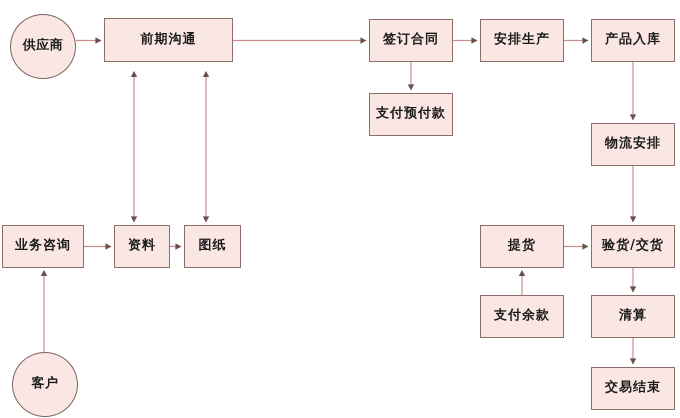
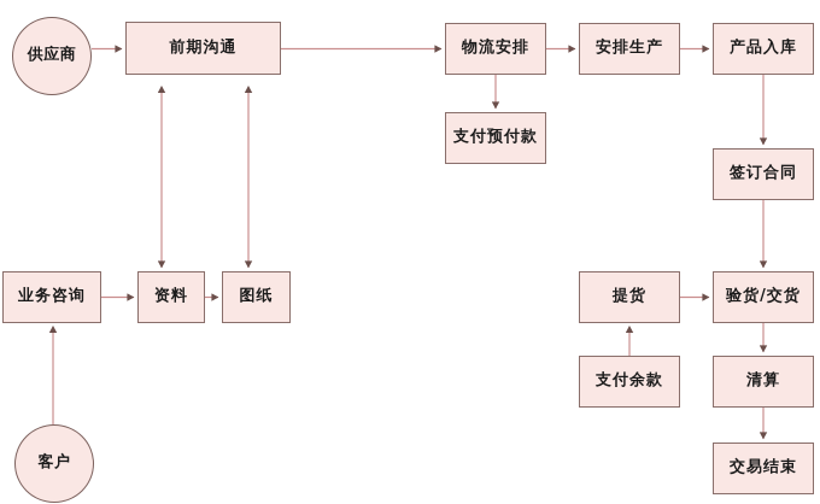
  供应商
  前期沟通
- 签订合同
+ 物流安排
  安排生产
  产品入库
  支付预付款
- 物流安排
+ 签订合同
  业务咨询
  资料
  图纸
  提货
  验货/交货
  支付余款
  清算
  客户
  交易结束
